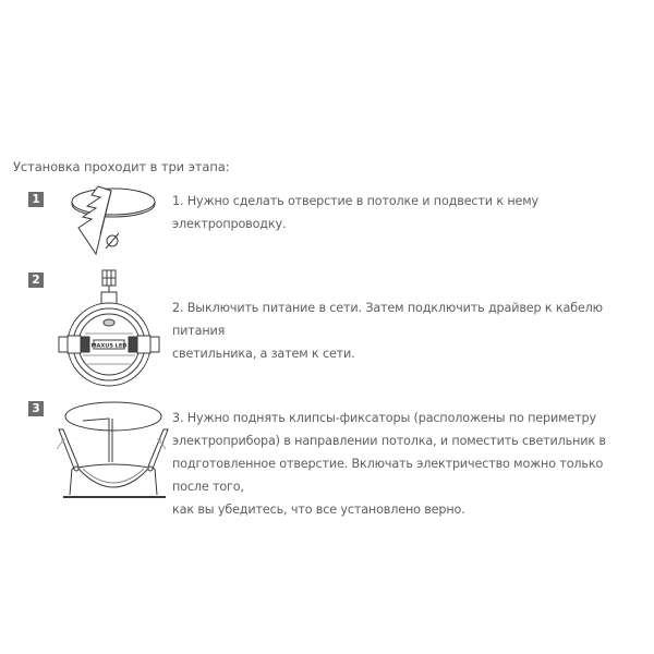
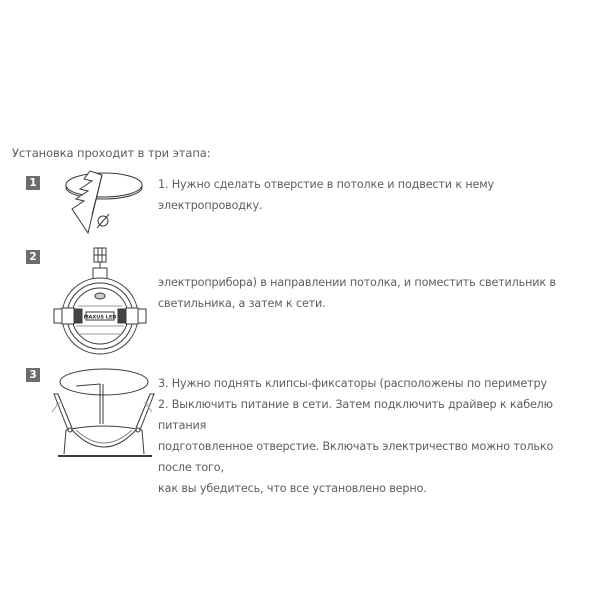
  Установка проходит в три этапа:
  1
  1. Нужно сделать отверстие в потолке и подвести к нему электропроводку.
  2
- 2. Выключить питание в сети. Затем подключить драйвер к кабелю питания
+ электроприбора) в направлении потолка, и поместить светильник в
  светильника, а затем к сети.
  3
  3. Нужно поднять клипсы-фиксаторы (расположены по периметру
- электроприбора) в направлении потолка, и поместить светильник в
+ 2. Выключить питание в сети. Затем подключить драйвер к кабелю питания
  подготовленное отверстие. Включать электричество можно только после того,
  как вы убедитесь, что все установлено верно.
